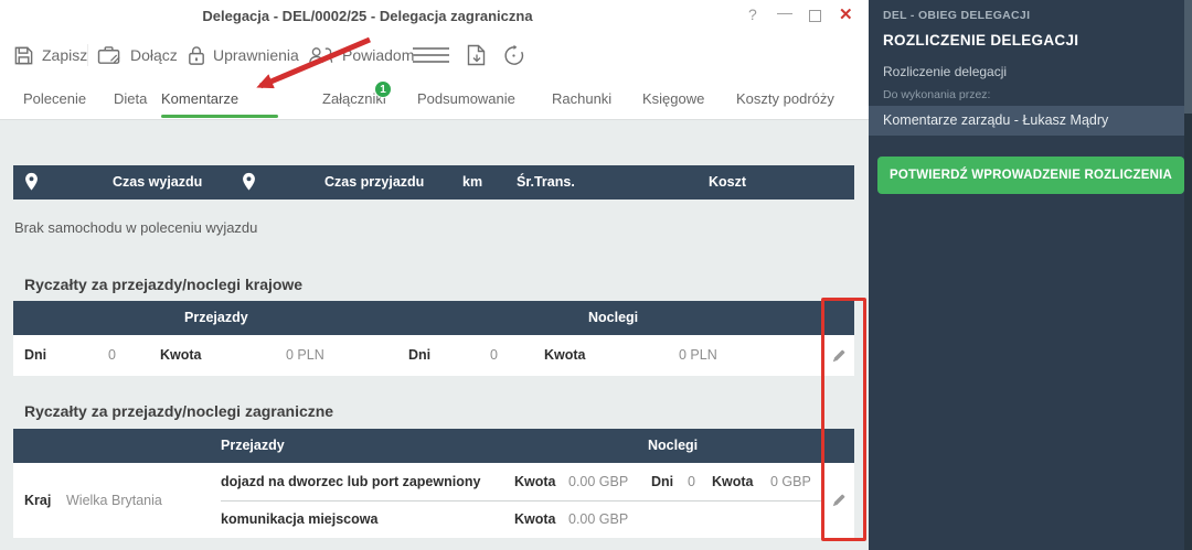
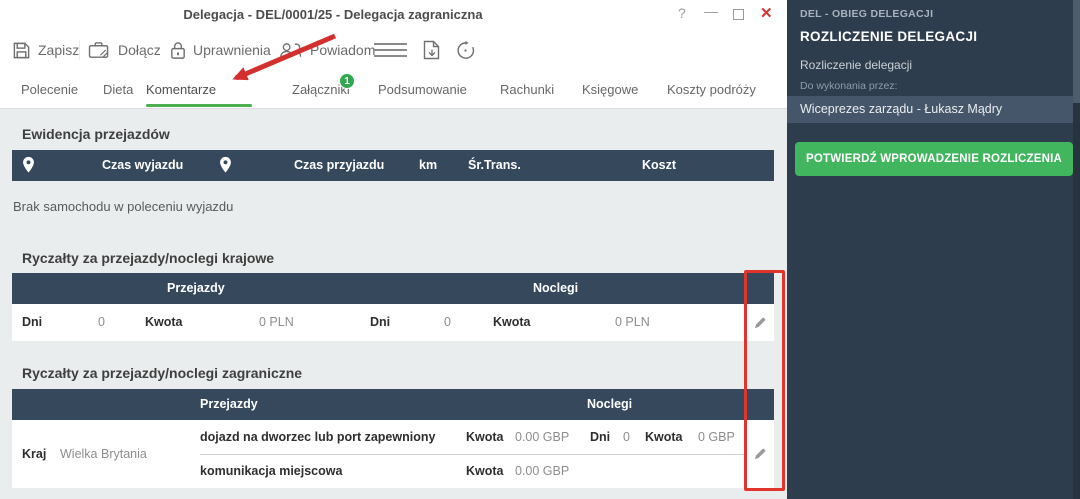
- Delegacja - DEL/0002/25 - Delegacja zagraniczna
+ Delegacja - DEL/0001/25 - Delegacja zagraniczna
  ?
  —
  ✕
  Zapisz
  Dołącz
  Uprawnienia
  Powiadom
  Polecenie
  Dieta
  Komentarze
  Załączniki
  1
  Podsumowanie
  Rachunki
  Księgowe
  Koszty podróży
+ Ewidencja przejazdów
  Czas wyjazdu
  Czas przyjazdu
  km
  Śr.Trans.
  Koszt
  Brak samochodu w poleceniu wyjazdu
  Ryczałty za przejazdy/noclegi krajowe
  Przejazdy
  Noclegi
  Dni
  0
  Kwota
  0 PLN
  Dni
  0
  Kwota
  0 PLN
  Ryczałty za przejazdy/noclegi zagraniczne
  Przejazdy
  Noclegi
  Kraj
  Wielka Brytania
  dojazd na dworzec lub port zapewniony
  Kwota
  0.00 GBP
  Dni
  0
  Kwota
  0 GBP
  komunikacja miejscowa
  Kwota
  0.00 GBP
  DEL - OBIEG DELEGACJI
  ROZLICZENIE DELEGACJI
  Rozliczenie delegacji
  Do wykonania przez:
- Komentarze zarządu - Łukasz Mądry
+ Wiceprezes zarządu - Łukasz Mądry
  POTWIERDŹ WPROWADZENIE ROZLICZENIA
